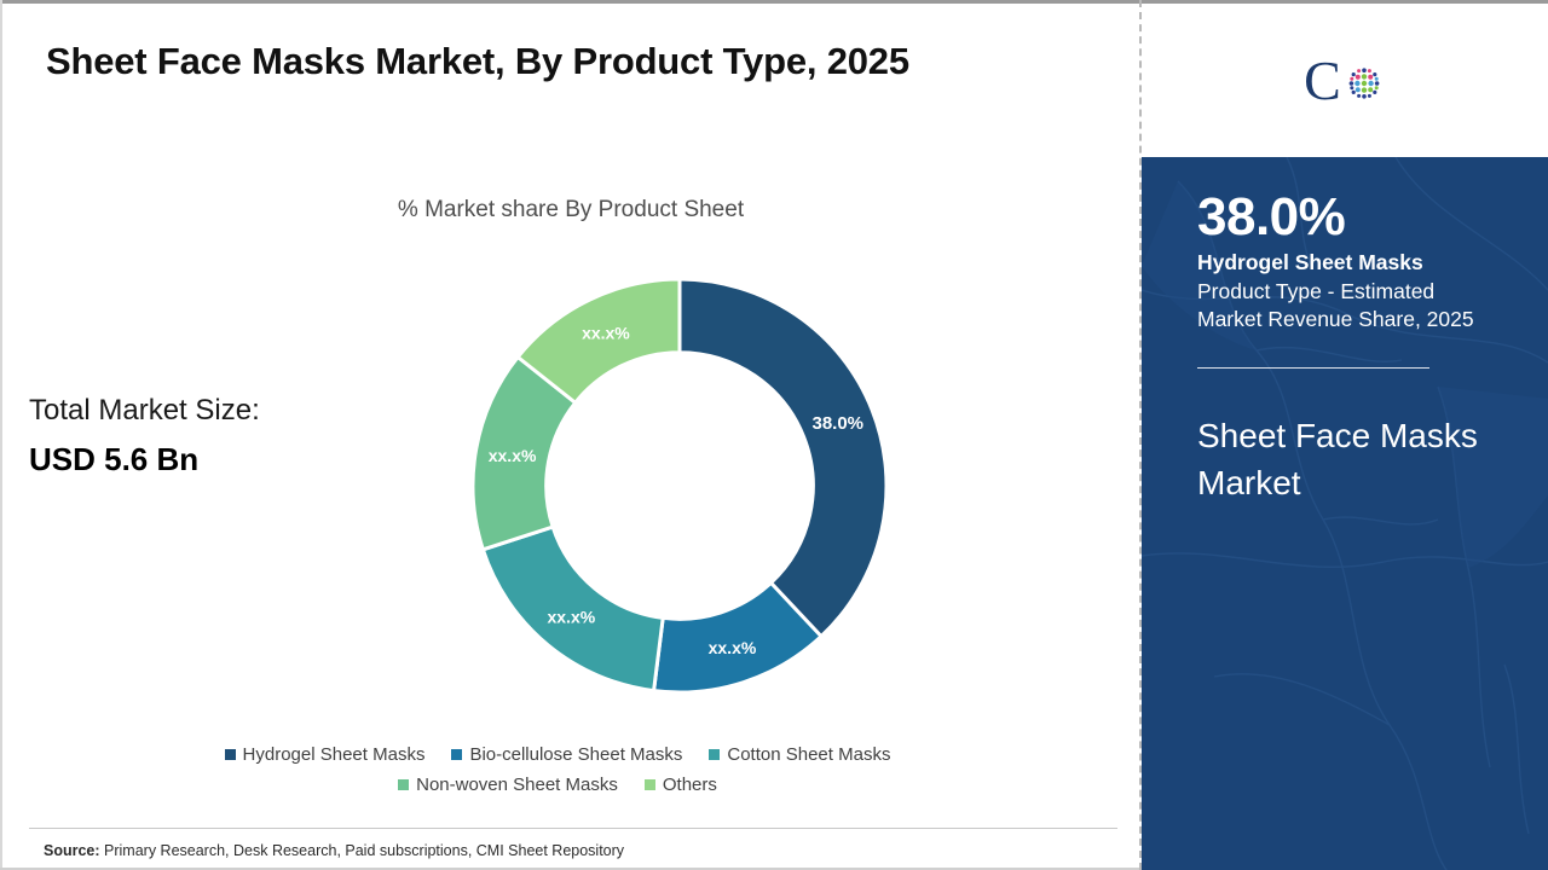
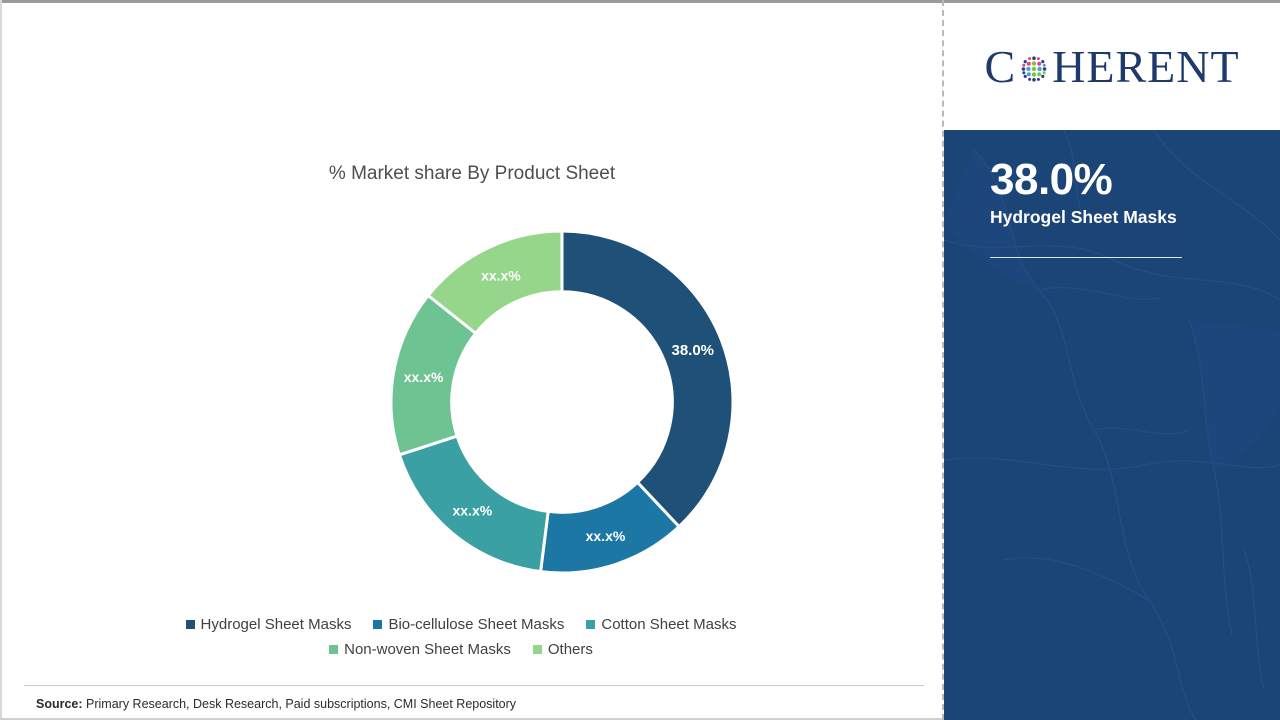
- Sheet Face Masks Market, By Product Type, 2025
  % Market share By Product Sheet
- Total Market Size:
- USD 5.6 Bn
  38.0%
  xx.x%
  xx.x%
  xx.x%
  xx.x%
  Hydrogel Sheet Masks
  Bio-cellulose Sheet Masks
  Cotton Sheet Masks
  Non-woven Sheet Masks
  Others
  Source: Primary Research, Desk Research, Paid subscriptions, CMI Sheet Repository
  C
+ HERENT
  38.0%
  Hydrogel Sheet Masks
- Product Type - Estimated Market Revenue Share, 2025
- Sheet Face Masks Market
